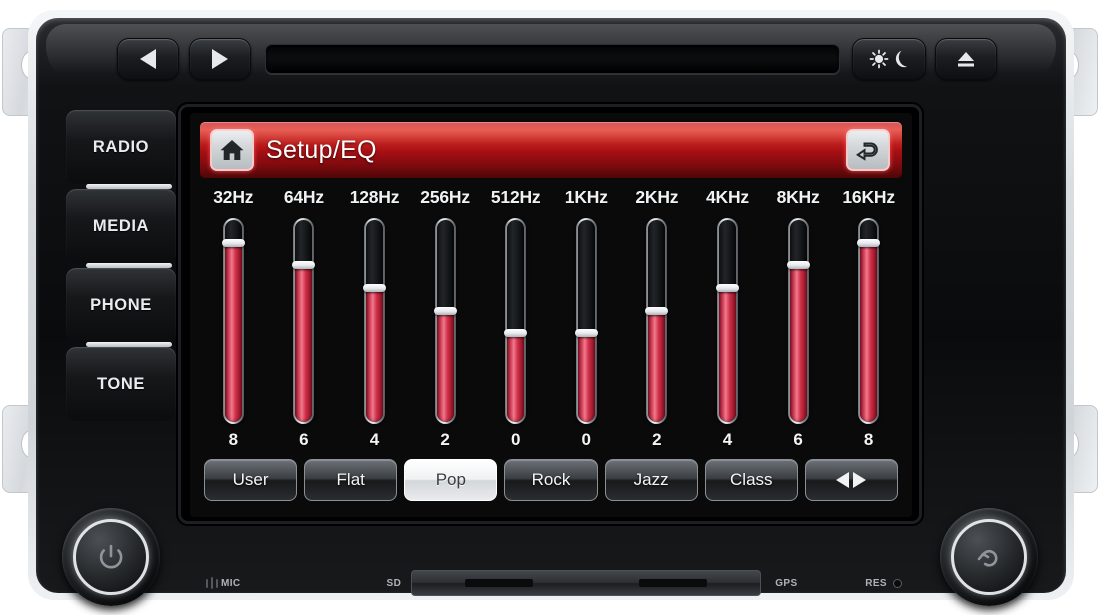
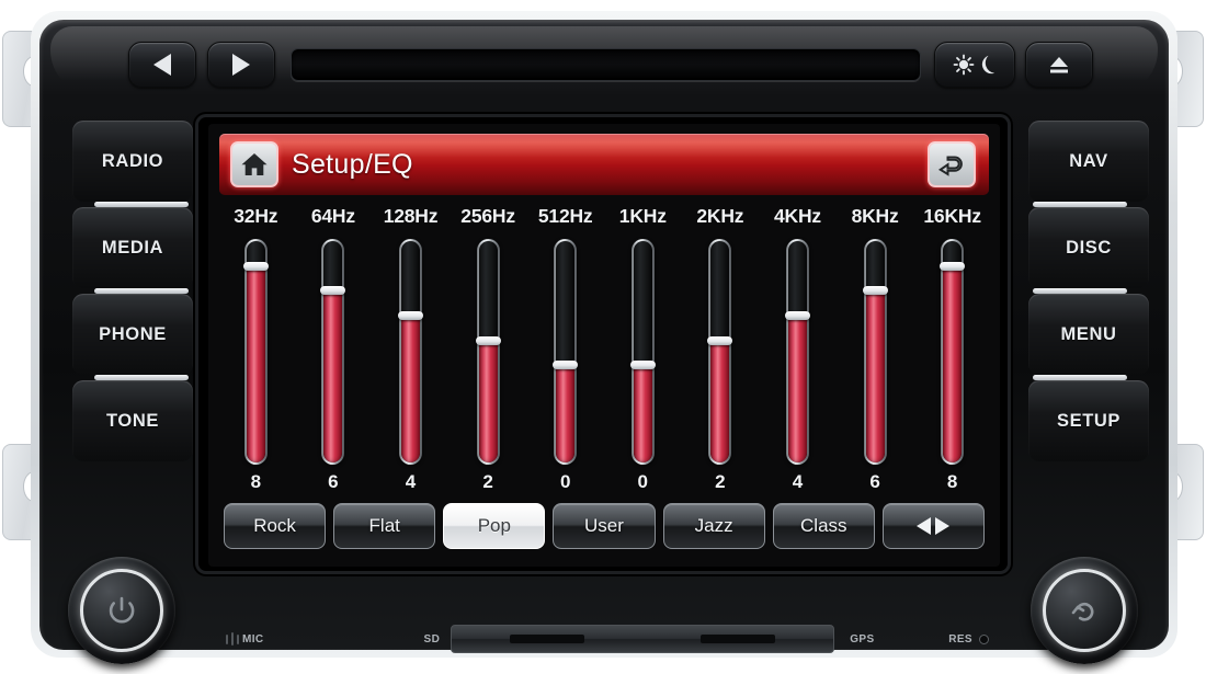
  RADIO
  MEDIA
  PHONE
  TONE
+ NAV
+ DISC
+ MENU
+ SETUP
  Setup/EQ
  32Hz
  64Hz
  128Hz
  256Hz
  512Hz
  1KHz
  2KHz
  4KHz
  8KHz
  16KHz
  8
  6
  4
  2
  0
  0
  2
  4
  6
  8
- User
+ Rock
  Flat
  Pop
- Rock
+ User
  Jazz
  Class
  MIC
  SD
  GPS
  RES
